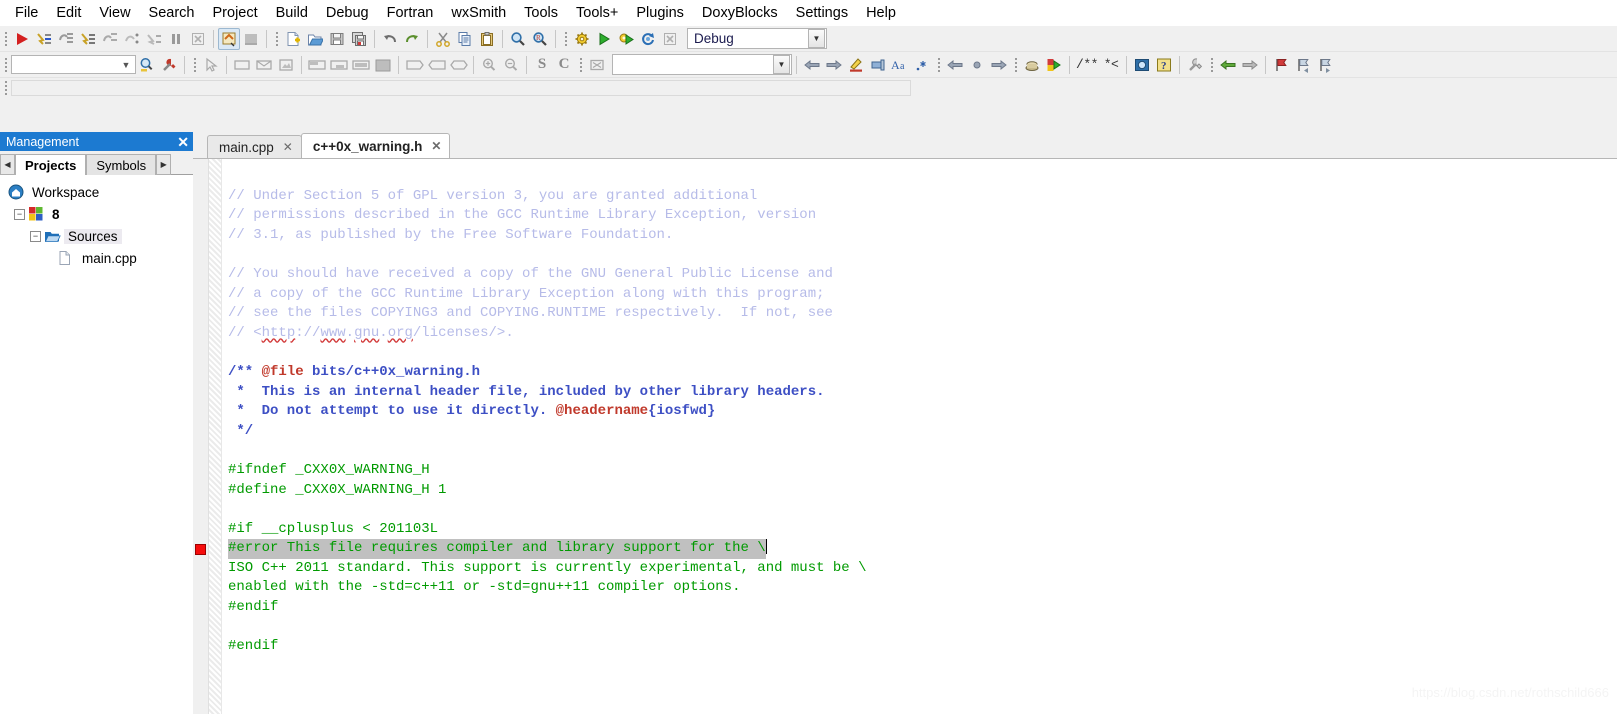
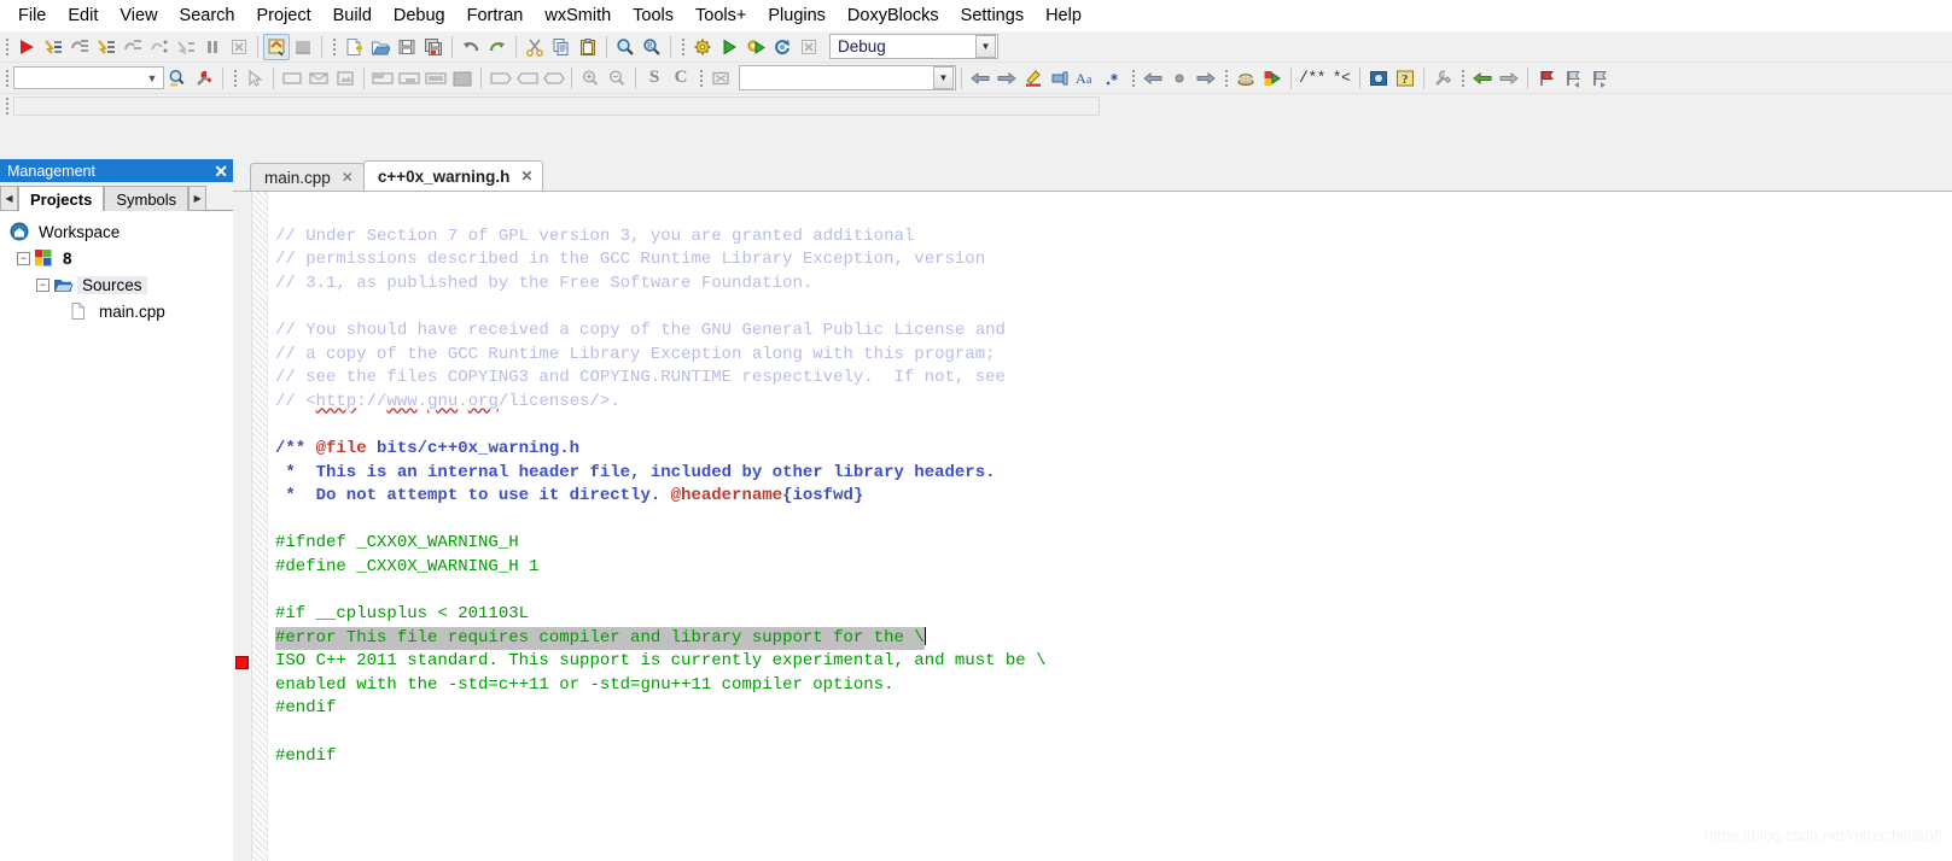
  File
  Edit
  View
  Search
  Project
  Build
  Debug
  Fortran
  wxSmith
  Tools
  Tools+
  Plugins
  DoxyBlocks
  Settings
  Help
  R
  Debug
  ▼
  ▼
  S
  C
  ▼
  A
  a
  /**
  *<
  ?
  Management
  ✕
  ◀
  Projects
  Symbols
  ▶
  Workspace
  −
  8
  −
  Sources
  main.cpp
  main.cpp
  ✕
  c++0x_warning.h
  ✕
- // Under Section 5 of GPL version 3, you are granted additional
+ // Under Section 7 of GPL version 3, you are granted additional
  // permissions described in the GCC Runtime Library Exception, version
  // 3.1, as published by the Free Software Foundation.
  // You should have received a copy of the GNU General Public License and
  // a copy of the GCC Runtime Library Exception along with this program;
  // see the files COPYING3 and COPYING.RUNTIME respectively. If not, see
  // <http://www.gnu.org/licenses/>.
  /** @file bits/c++0x_warning.h
  * This is an internal header file, included by other library headers.
  * Do not attempt to use it directly. @headername{iosfwd}
- */
  #ifndef _CXX0X_WARNING_H
  #define _CXX0X_WARNING_H 1
  #if __cplusplus < 201103L
  #error This file requires compiler and library support for the \
  ISO C++ 2011 standard. This support is currently experimental, and must be \
  enabled with the -std=c++11 or -std=gnu++11 compiler options.
  #endif
  #endif
